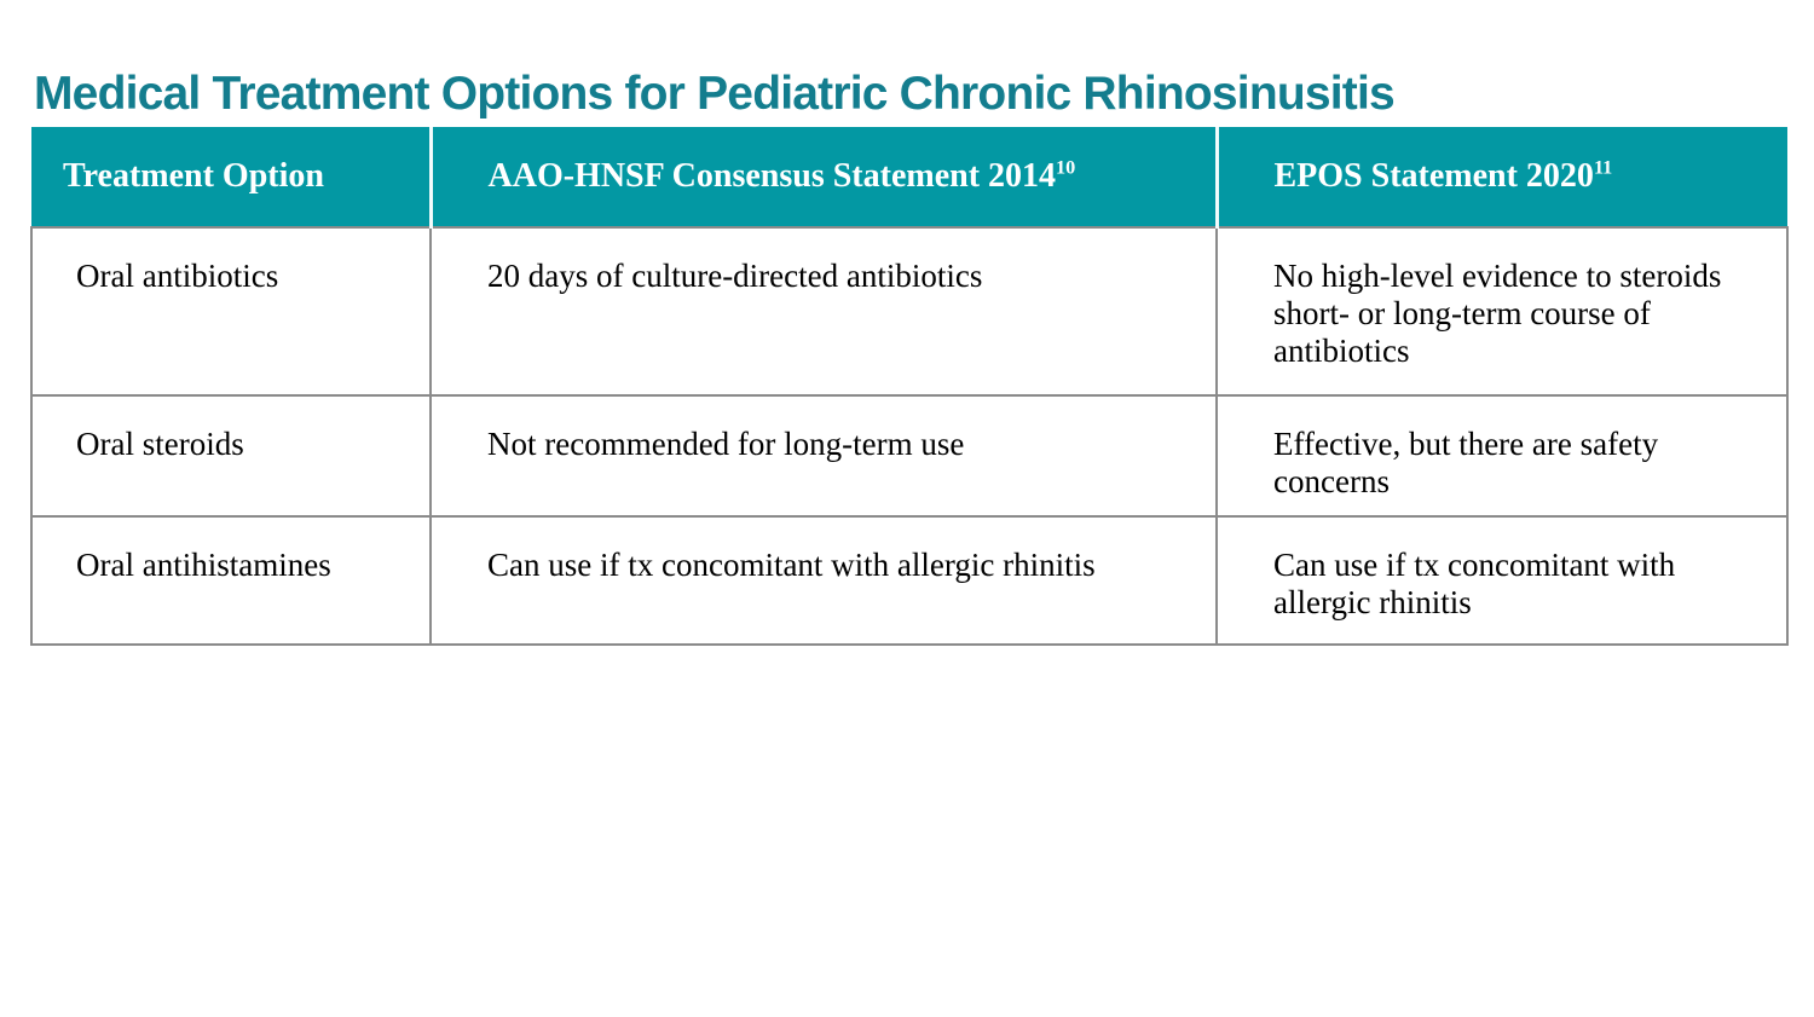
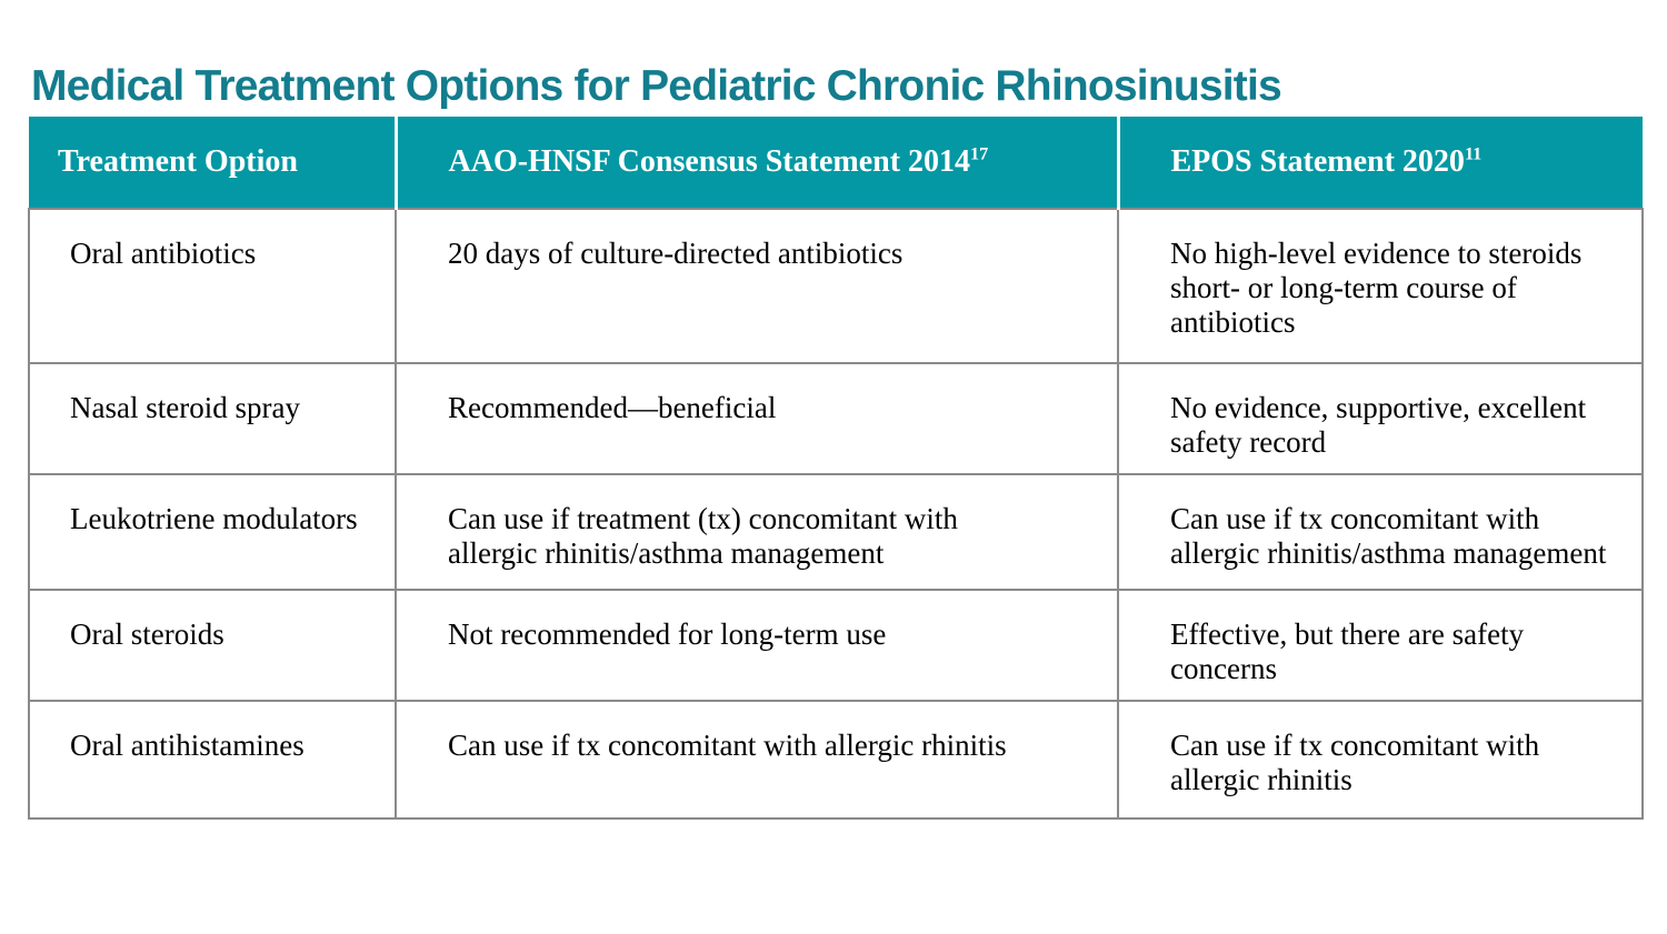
  Medical Treatment Options for Pediatric Chronic Rhinosinusitis
- Treatment Option	AAO-HNSF Consensus Statement 201410	EPOS Statement 202011
+ Treatment Option	AAO-HNSF Consensus Statement 201417	EPOS Statement 202011
  Oral antibiotics	20 days of culture-directed antibiotics	No high-level evidence to steroids short- or long-term course of antibiotics
+ Nasal steroid spray	Recommended—beneficial	No evidence, supportive, excellent safety record
+ Leukotriene modulators	Can use if treatment (tx) concomitant with allergic rhinitis/asthma management	Can use if tx concomitant with allergic rhinitis/asthma management
  Oral steroids	Not recommended for long-term use	Effective, but there are safety concerns
  Oral antihistamines	Can use if tx concomitant with allergic rhinitis	Can use if tx concomitant with allergic rhinitis
